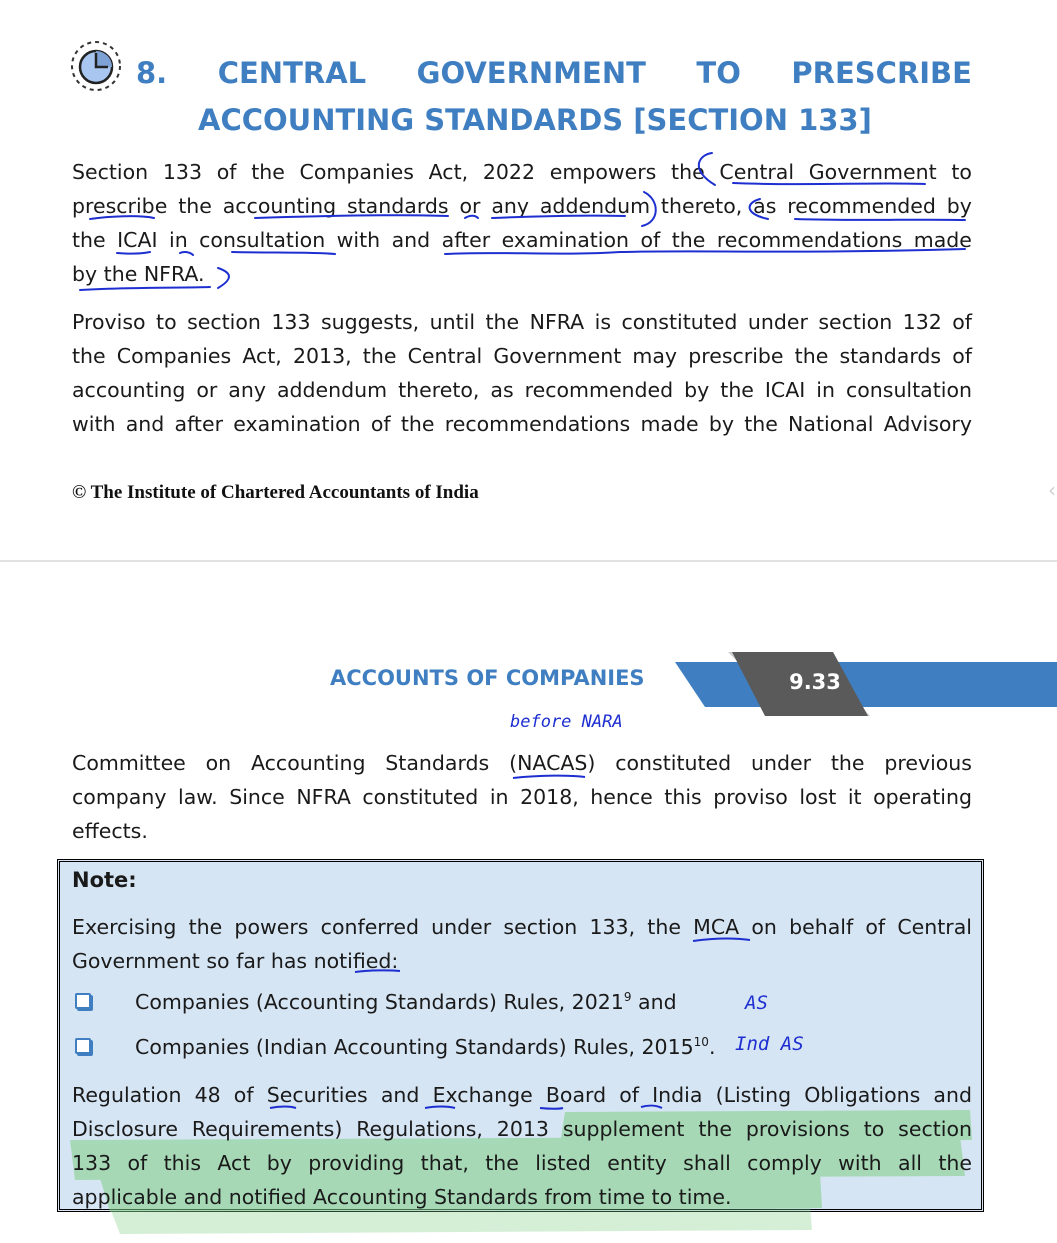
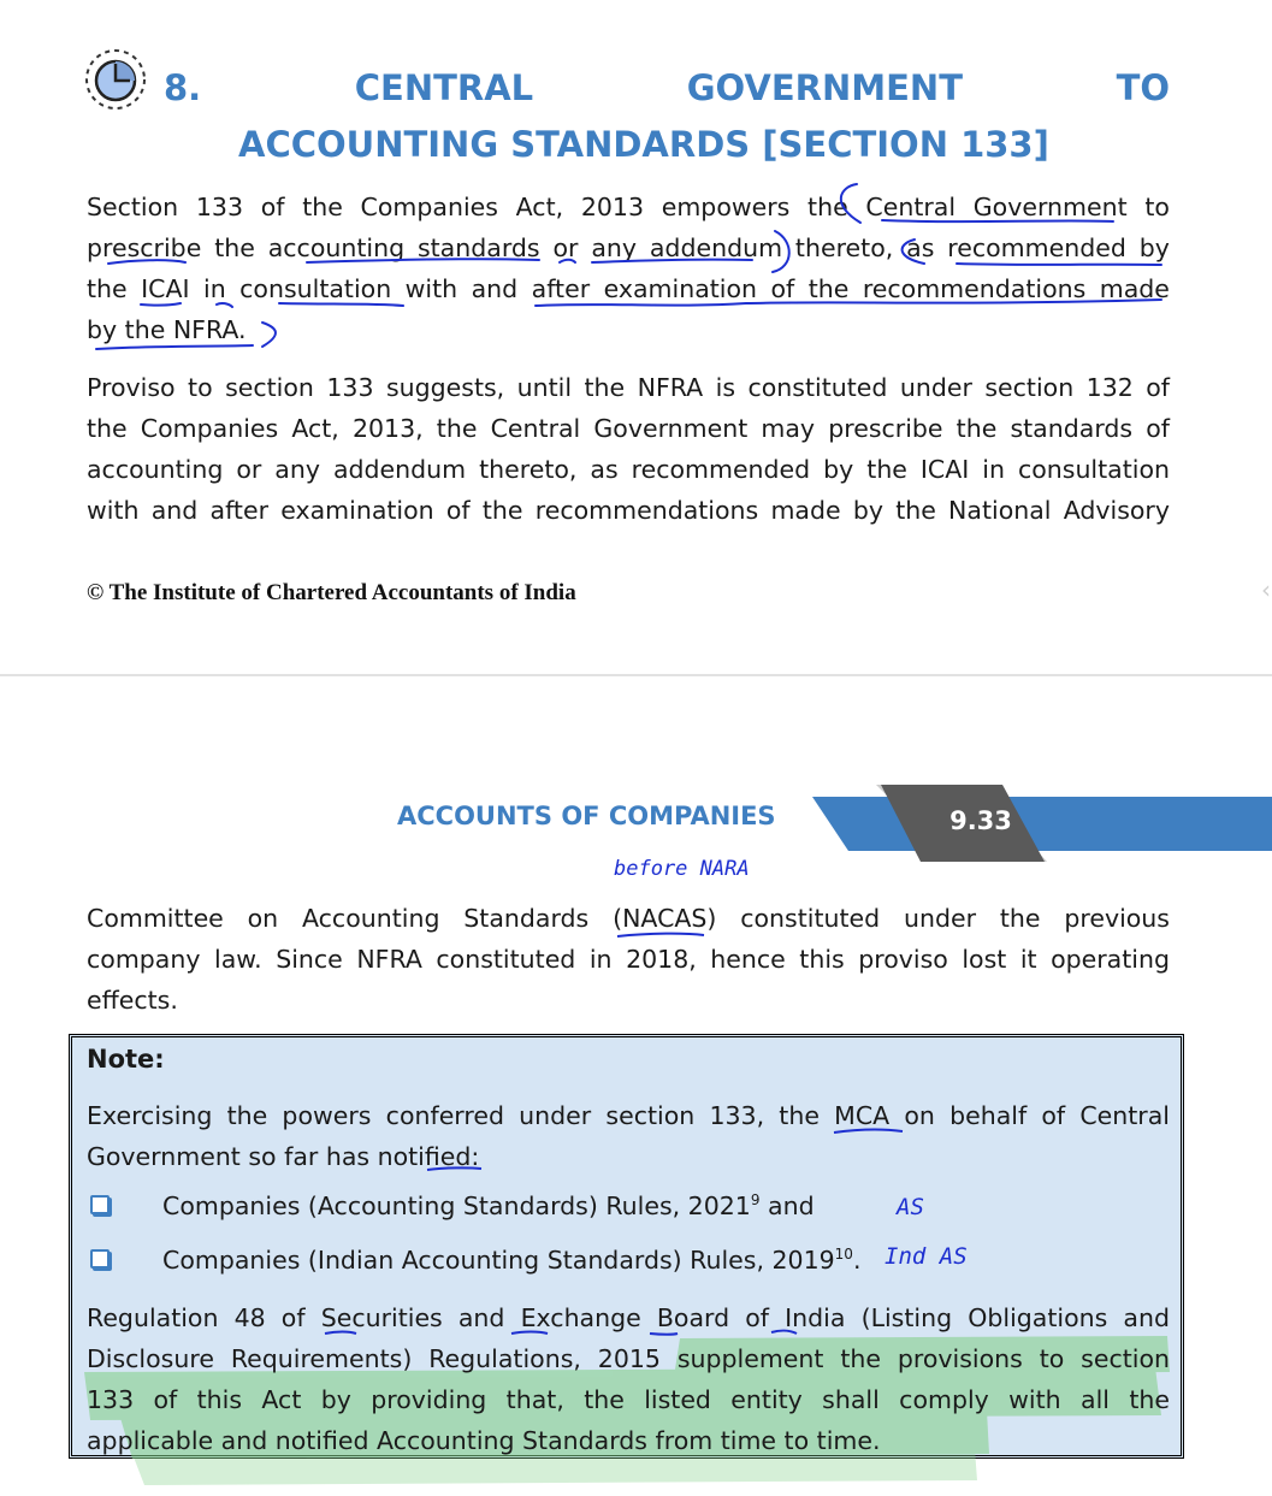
  8.
  CENTRAL
  GOVERNMENT
  TO
- PRESCRIBE
  ACCOUNTING STANDARDS [SECTION 133]
  Section
  133
  of
  the
  Companies
  Act,
- 2022
+ 2013
  empowers
  the
  Central
  Government
  to
  prescribe
  the
  accounting
  standards
  or
  any
  addendum
  thereto,
  as
  recommended
  by
  the
  ICAI
  in
  consultation
  with
  and
  after
  examination
  of
  the
  recommendations
  made
  by the NFRA.
  Proviso to section 133 suggests, until the NFRA is constituted under section 132 of
  the Companies Act, 2013, the Central Government may prescribe the standards of
  accounting or any addendum thereto, as recommended by the ICAI in consultation
  with and after examination of the recommendations made by the National Advisory
  © The Institute of Chartered Accountants of India
  ‹
  ACCOUNTS OF COMPANIES
  9.33
  before NARA
  Committee on Accounting Standards (NACAS) constituted under the previous
  company law. Since NFRA constituted in 2018, hence this proviso lost it operating
  effects.
  Note:
  Exercising the powers conferred under section 133, the MCA on behalf of Central
  Government so far has notified:
  Companies (Accounting Standards) Rules, 20219 and
  AS
- Companies (Indian Accounting Standards) Rules, 201510.
+ Companies (Indian Accounting Standards) Rules, 201910.
  Ind AS
  Regulation 48 of Securities and Exchange Board of India (Listing Obligations and
- Disclosure Requirements) Regulations, 2013 supplement the provisions to section
+ Disclosure Requirements) Regulations, 2015 supplement the provisions to section
  133 of this Act by providing that, the listed entity shall comply with all the
  applicable and notified Accounting Standards from time to time.
